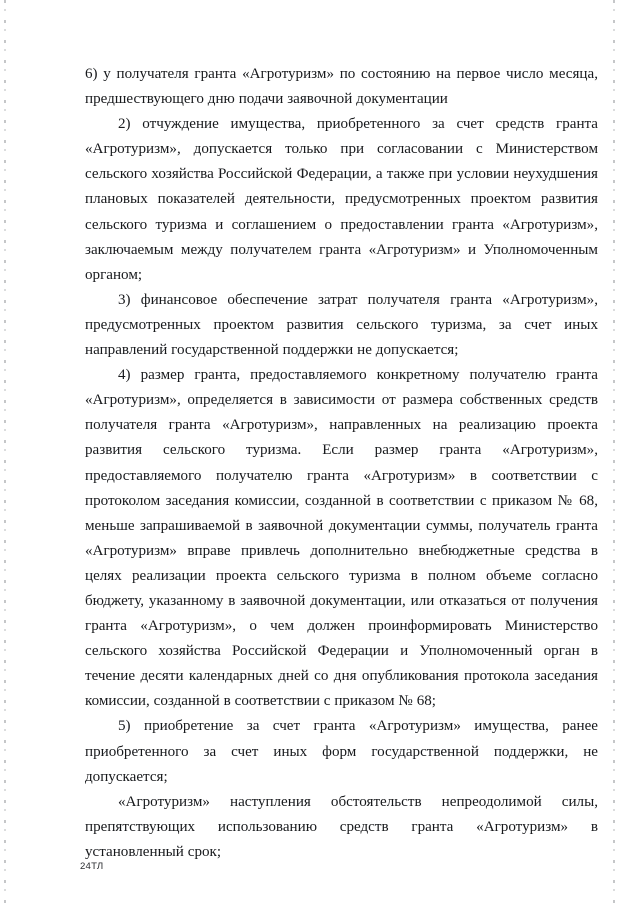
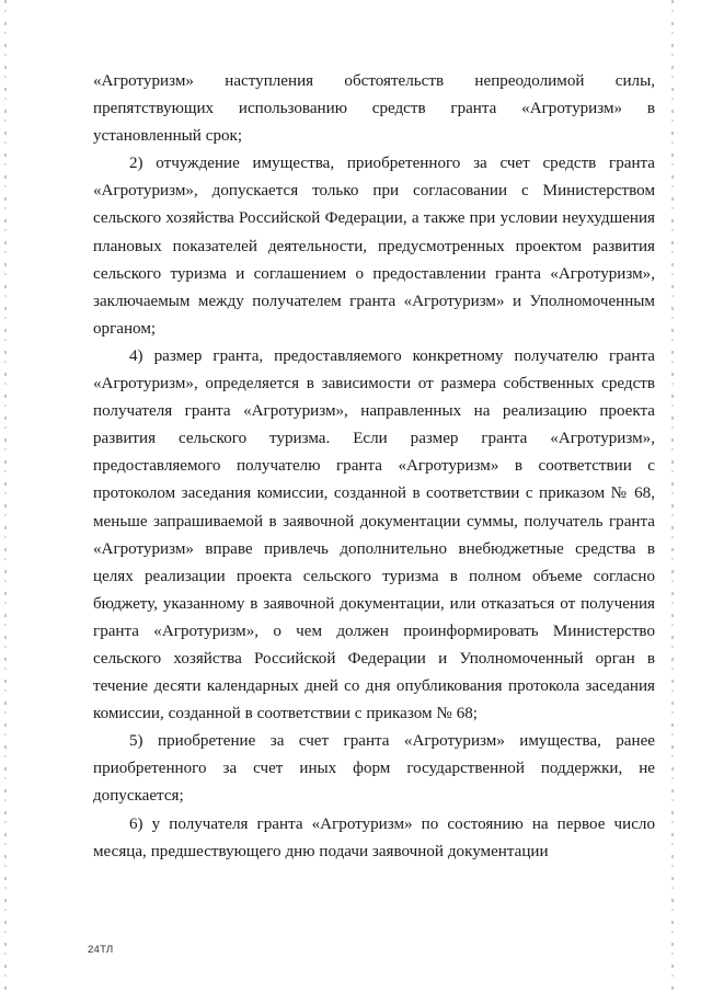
- 6) у получателя гранта «Агротуризм» по состоянию на первое число месяца, предшествующего дню подачи заявочной документации
+ «Агротуризм» наступления обстоятельств непреодолимой силы, препятствующих использованию средств гранта «Агротуризм» в установленный срок;
  2) отчуждение имущества, приобретенного за счет средств гранта «Агротуризм», допускается только при согласовании с Министерством сельского хозяйства Российской Федерации, а также при условии неухудшения плановых показателей деятельности, предусмотренных проектом развития сельского туризма и соглашением о предоставлении гранта «Агротуризм», заключаемым между получателем гранта «Агротуризм» и Уполномоченным органом;
- 3) финансовое обеспечение затрат получателя гранта «Агротуризм», предусмотренных проектом развития сельского туризма, за счет иных направлений государственной поддержки не допускается;
  4) размер гранта, предоставляемого конкретному получателю гранта «Агротуризм», определяется в зависимости от размера собственных средств получателя гранта «Агротуризм», направленных на реализацию проекта развития сельского туризма. Если размер гранта «Агротуризм», предоставляемого получателю гранта «Агротуризм» в соответствии с протоколом заседания комиссии, созданной в соответствии с приказом № 68, меньше запрашиваемой в заявочной документации суммы, получатель гранта «Агротуризм» вправе привлечь дополнительно внебюджетные средства в целях реализации проекта сельского туризма в полном объеме согласно бюджету, указанному в заявочной документации, или отказаться от получения гранта «Агротуризм», о чем должен проинформировать Министерство сельского хозяйства Российской Федерации и Уполномоченный орган в течение десяти календарных дней со дня опубликования протокола заседания комиссии, созданной в соответствии с приказом № 68;
  5) приобретение за счет гранта «Агротуризм» имущества, ранее приобретенного за счет иных форм государственной поддержки, не допускается;
- «Агротуризм» наступления обстоятельств непреодолимой силы, препятствующих использованию средств гранта «Агротуризм» в установленный срок;
+ 6) у получателя гранта «Агротуризм» по состоянию на первое число месяца, предшествующего дню подачи заявочной документации
  24ТЛ
